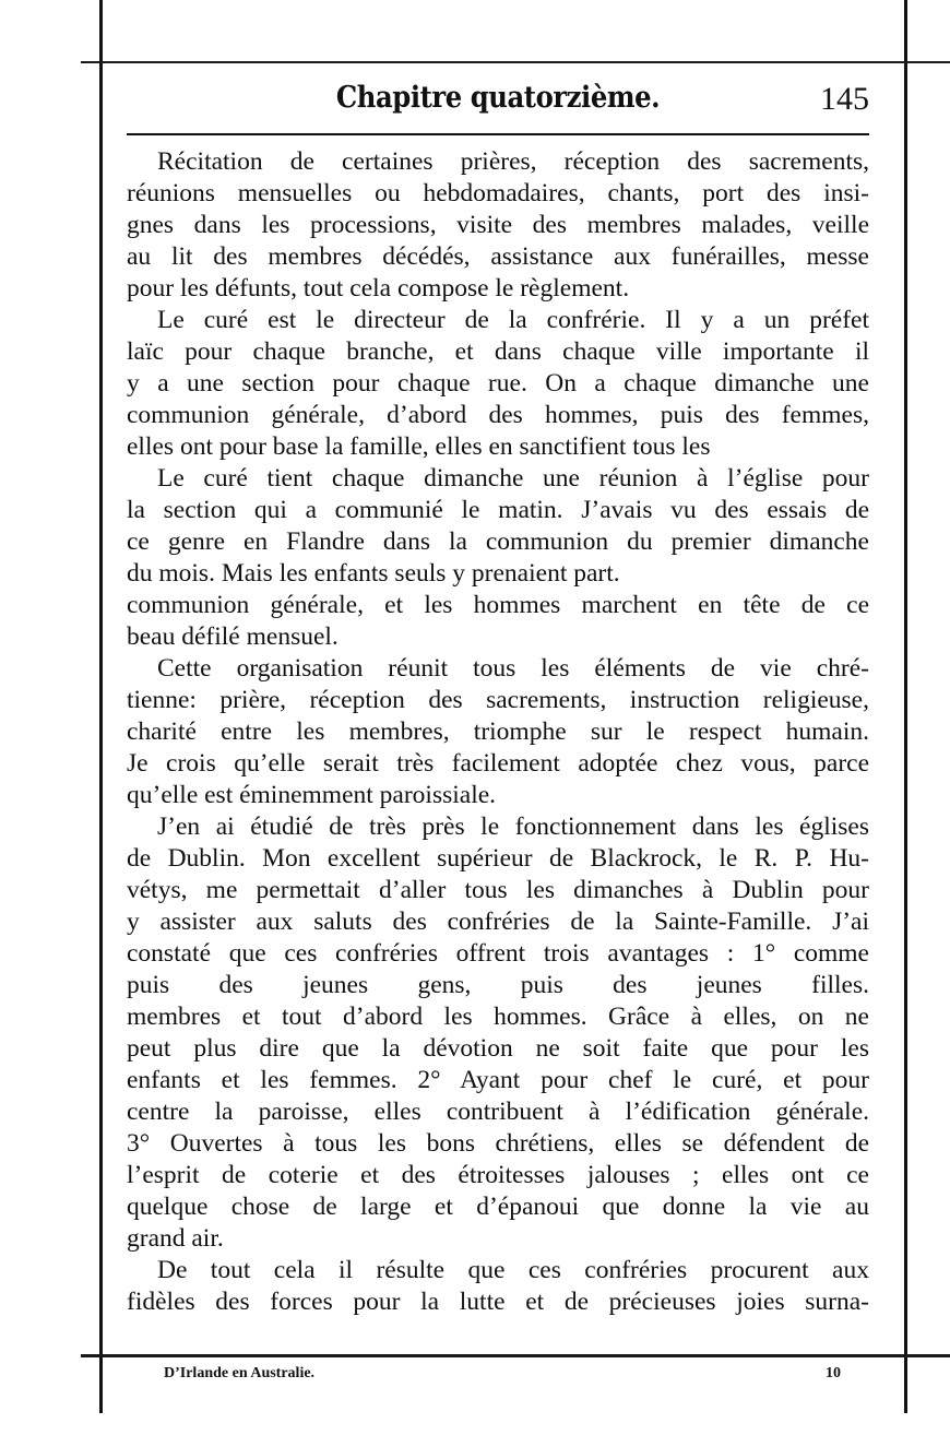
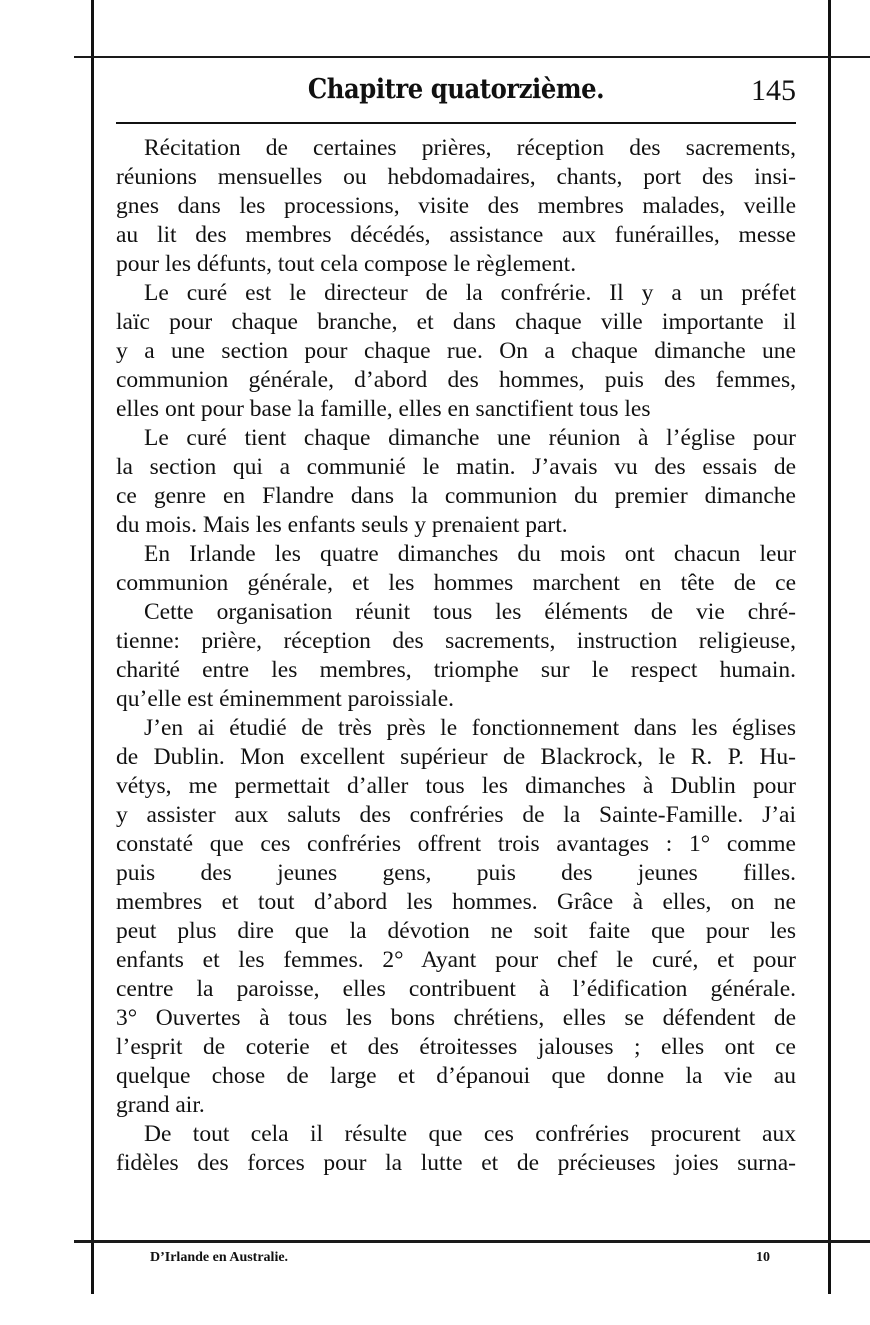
  Chapitre quatorzième.
  145
  Récitation de certaines prières, réception des sacrements,
  réunions mensuelles ou hebdomadaires, chants, port des insi-
  gnes dans les processions, visite des membres malades, veille
  au lit des membres décédés, assistance aux funérailles, messe
  pour les défunts, tout cela compose le règlement.
  Le curé est le directeur de la confrérie. Il y a un préfet
  laïc pour chaque branche, et dans chaque ville importante il
  y a une section pour chaque rue. On a chaque dimanche une
  communion générale, d’abord des hommes, puis des femmes,
  elles ont pour base la famille, elles en sanctifient tous les
  Le curé tient chaque dimanche une réunion à l’église pour
  la section qui a communié le matin. J’avais vu des essais de
  ce genre en Flandre dans la communion du premier dimanche
  du mois. Mais les enfants seuls y prenaient part.
+ En Irlande les quatre dimanches du mois ont chacun leur
  communion générale, et les hommes marchent en tête de ce
- beau défilé mensuel.
  Cette organisation réunit tous les éléments de vie chré-
  tienne: prière, réception des sacrements, instruction religieuse,
  charité entre les membres, triomphe sur le respect humain.
- Je crois qu’elle serait très facilement adoptée chez vous, parce
  qu’elle est éminemment paroissiale.
  J’en ai étudié de très près le fonctionnement dans les églises
  de Dublin. Mon excellent supérieur de Blackrock, le R. P. Hu-
  vétys, me permettait d’aller tous les dimanches à Dublin pour
  y assister aux saluts des confréries de la Sainte-Famille. J’ai
  constaté que ces confréries offrent trois avantages : 1° comme
  puis des jeunes gens, puis des jeunes filles.
  membres et tout d’abord les hommes. Grâce à elles, on ne
  peut plus dire que la dévotion ne soit faite que pour les
  enfants et les femmes. 2° Ayant pour chef le curé, et pour
  centre la paroisse, elles contribuent à l’édification générale.
  3° Ouvertes à tous les bons chrétiens, elles se défendent de
  l’esprit de coterie et des étroitesses jalouses ; elles ont ce
  quelque chose de large et d’épanoui que donne la vie au
  grand air.
  De tout cela il résulte que ces confréries procurent aux
  fidèles des forces pour la lutte et de précieuses joies surna-
  D’Irlande en Australie.
  10
